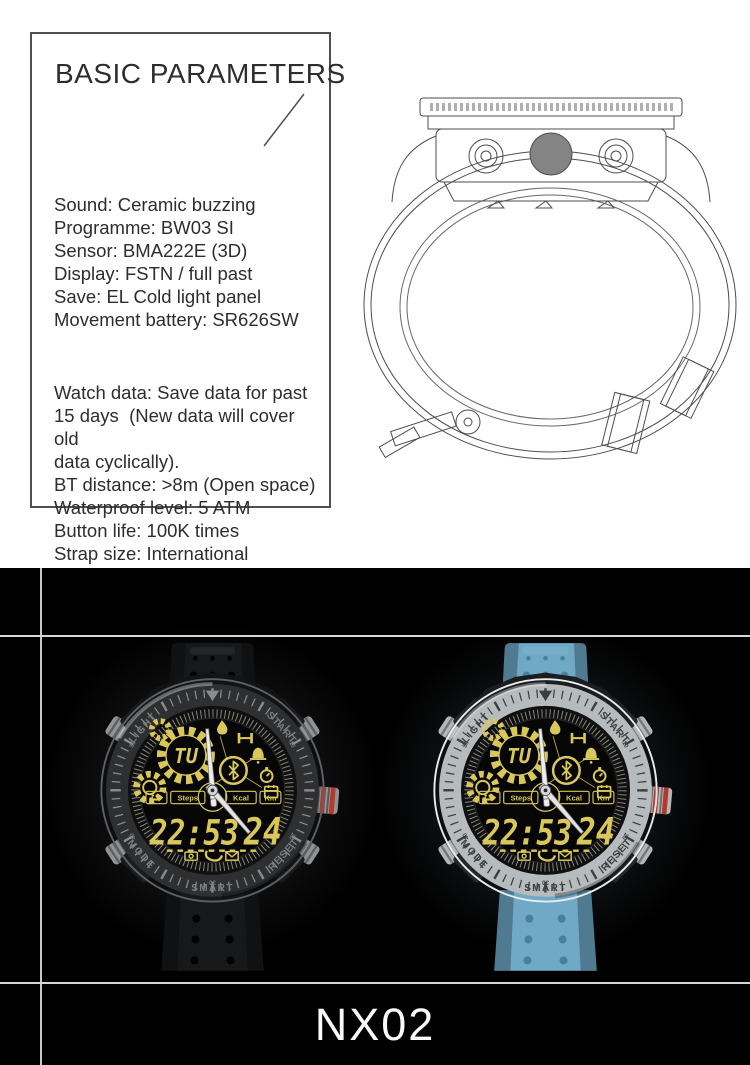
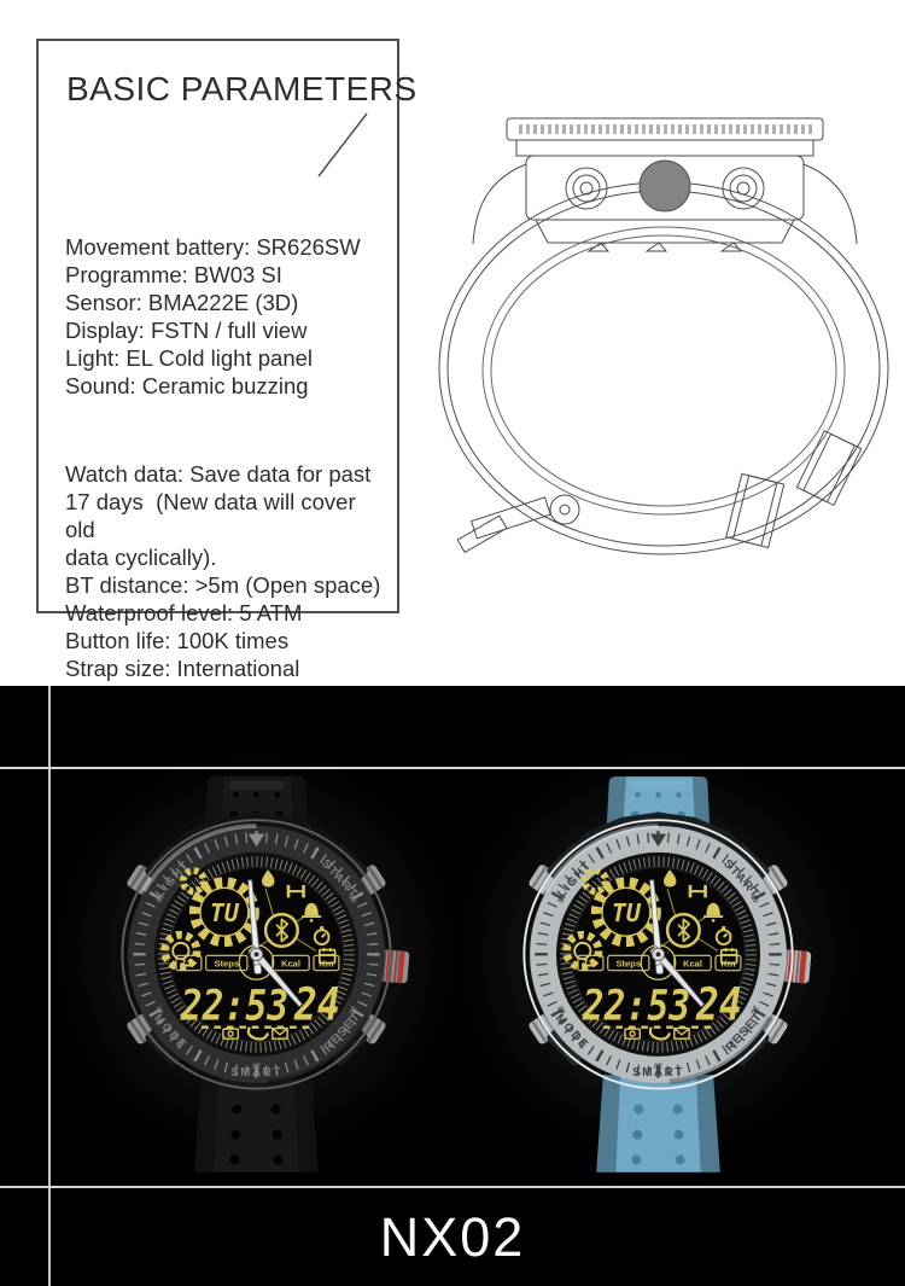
  BASIC PARAMETERS
- Sound: Ceramic buzzing
+ Movement battery: SR626SW
  Programme: BW03 SI
  Sensor: BMA222E (3D)
- Display: FSTN / full past
+ Display: FSTN / full view
- Save: EL Cold light panel
+ Light: EL Cold light panel
- Movement battery: SR626SW
+ Sound: Ceramic buzzing
  Watch data: Save data for past
- 15 days (New data will cover old
+ 17 days (New data will cover old
  data cyclically).
- BT distance: >8m (Open space)
+ BT distance: >5m (Open space)
  Waterproof level: 5 ATM
  Button life: 100K times
  Strap size: International
  NX02
